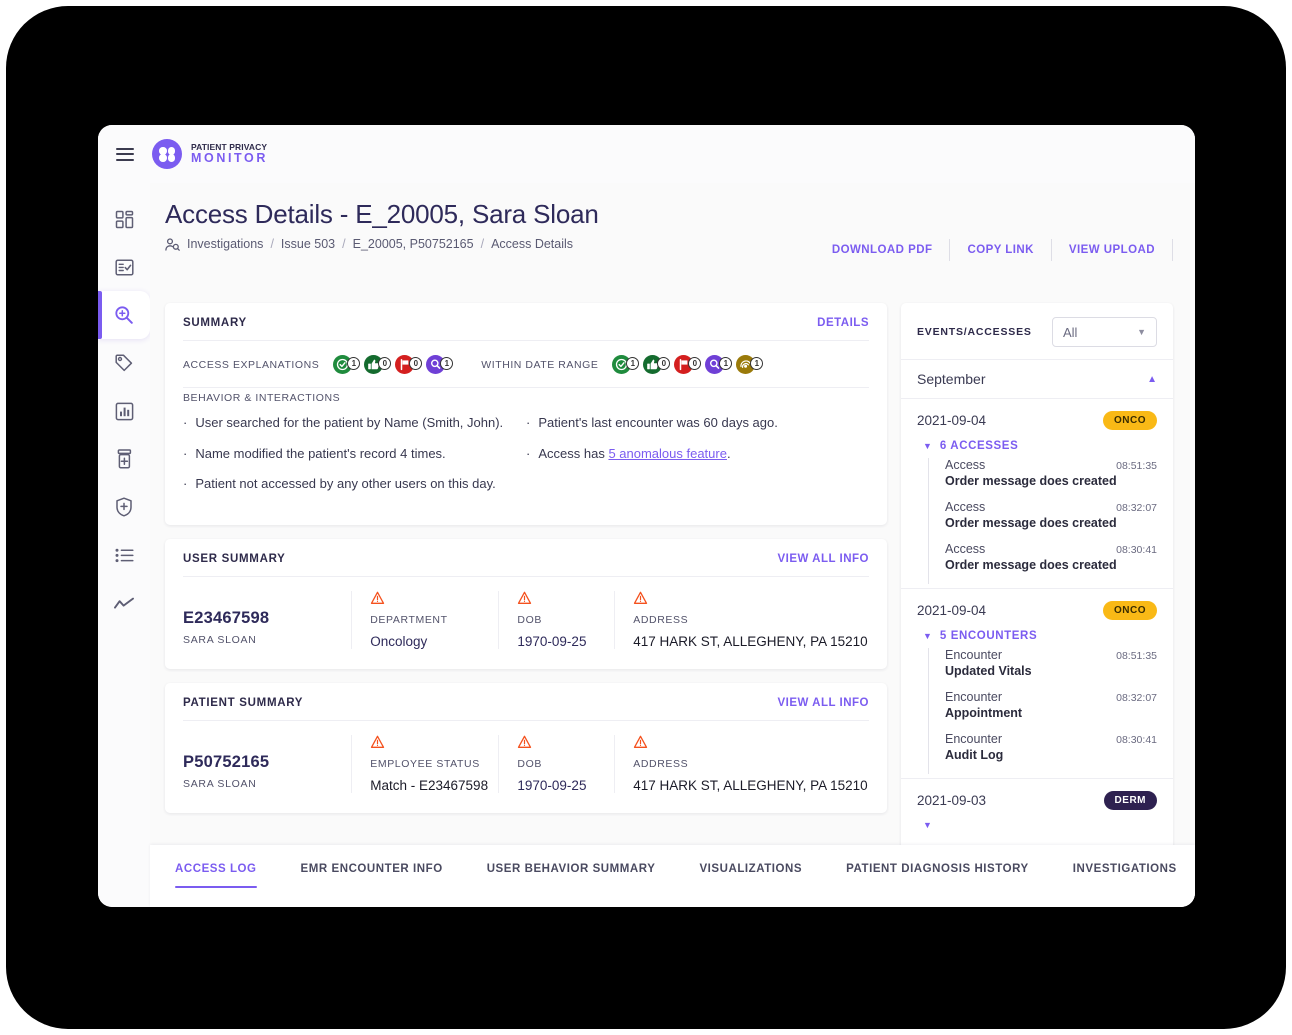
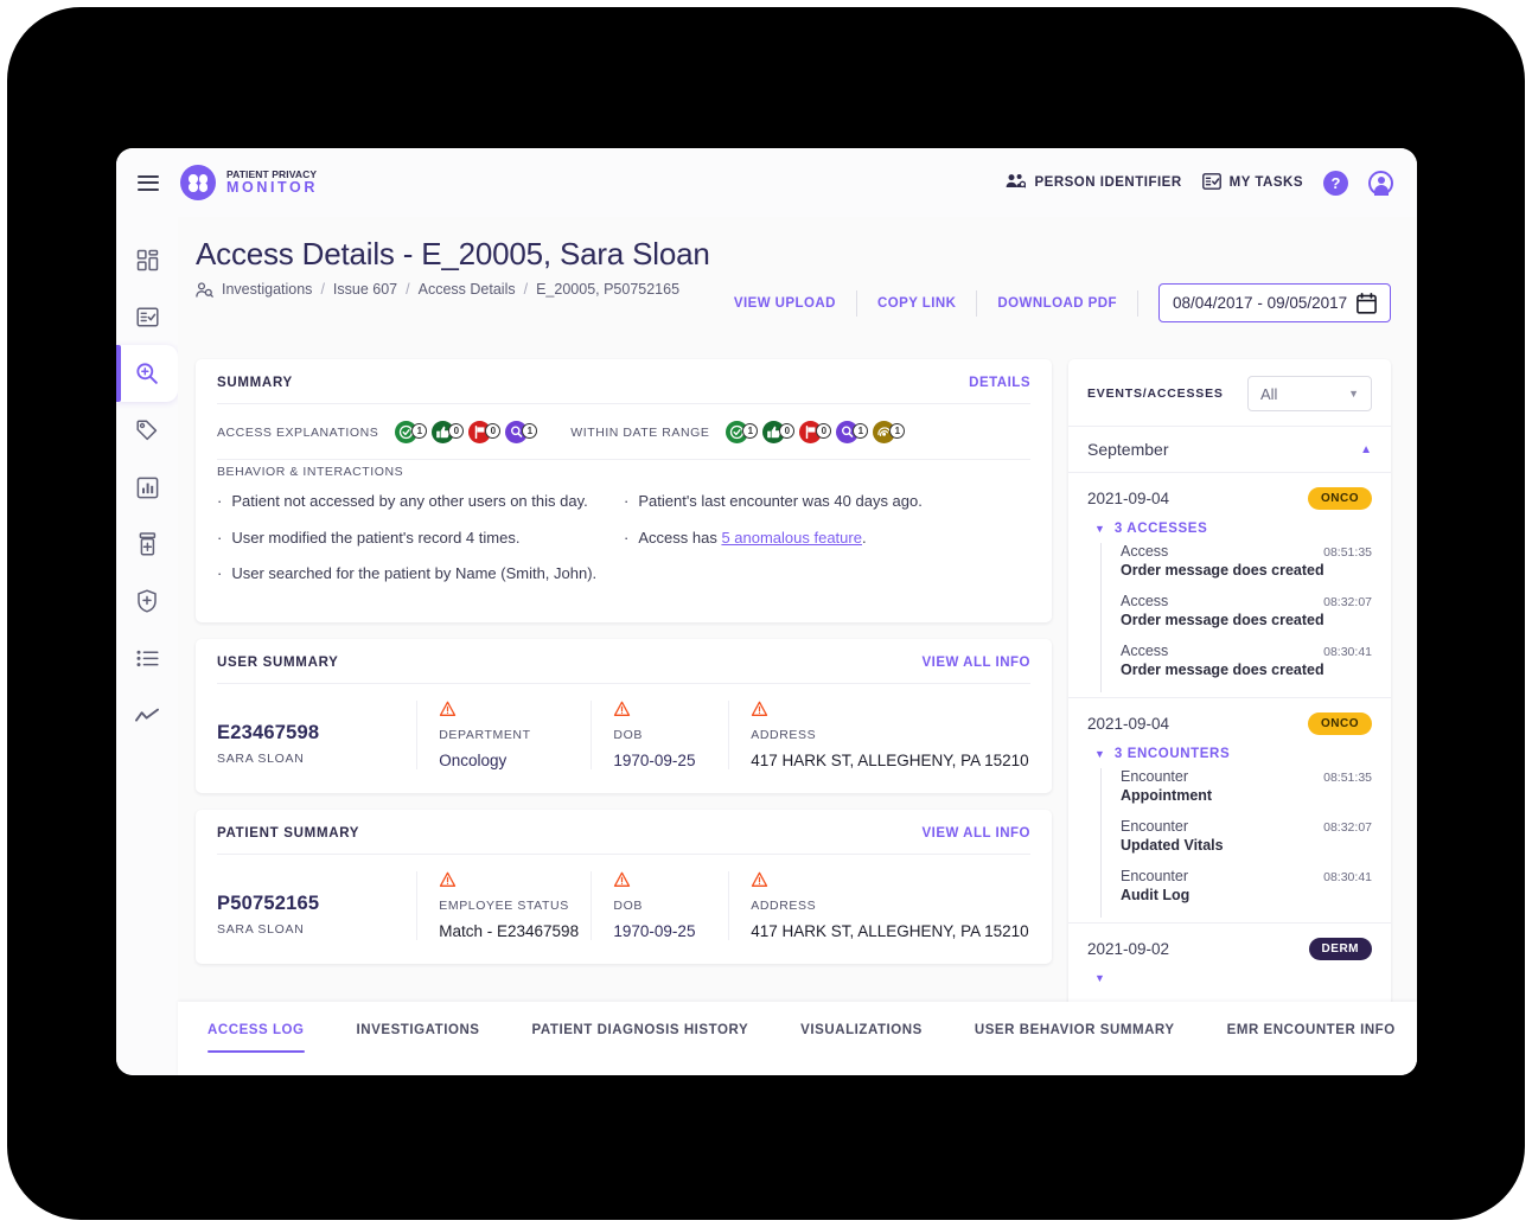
  PATIENT PRIVACY
  MONITOR
+ PERSON IDENTIFIER
+ MY TASKS
+ ?
  Access Details - E_20005, Sara Sloan
  Investigations
  /
- Issue 503
+ Issue 607
  /
- E_20005, P50752165
+ Access Details
  /
- Access Details
+ E_20005, P50752165
- DOWNLOAD PDF
+ VIEW UPLOAD
  COPY LINK
- VIEW UPLOAD
+ DOWNLOAD PDF
+ 08/04/2017 - 09/05/2017
  SUMMARY
  DETAILS
  ACCESS EXPLANATIONS
  1
  0
  0
  1
  WITHIN DATE RANGE
  1
  0
  0
  1
  1
  BEHAVIOR & INTERACTIONS
  ·
- User searched for the patient by Name (Smith, John).
+ Patient not accessed by any other users on this day.
  ·
- Name modified the patient's record 4 times.
+ User modified the patient's record 4 times.
  ·
- Patient not accessed by any other users on this day.
+ User searched for the patient by Name (Smith, John).
  ·
- Patient's last encounter was 60 days ago.
+ Patient's last encounter was 40 days ago.
  ·
  Access has 5 anomalous feature.
  USER SUMMARY
  VIEW ALL INFO
  E23467598
  SARA SLOAN
  DEPARTMENT
  Oncology
  DOB
  1970-09-25
  ADDRESS
  417 HARK ST, ALLEGHENY, PA 15210
  PATIENT SUMMARY
  VIEW ALL INFO
  P50752165
  SARA SLOAN
  EMPLOYEE STATUS
  Match - E23467598
  DOB
  1970-09-25
  ADDRESS
  417 HARK ST, ALLEGHENY, PA 15210
  EVENTS/ACCESSES
  All
  ▼
  September
  ▲
  2021-09-04
  ONCO
  ▼
- 6 ACCESSES
+ 3 ACCESSES
  Access
  08:51:35
  Order message does created
  Access
  08:32:07
  Order message does created
  Access
  08:30:41
  Order message does created
  2021-09-04
  ONCO
  ▼
- 5 ENCOUNTERS
+ 3 ENCOUNTERS
  Encounter
  08:51:35
- Updated Vitals
+ Appointment
  Encounter
  08:32:07
- Appointment
+ Updated Vitals
  Encounter
  08:30:41
  Audit Log
- 2021-09-03
+ 2021-09-02
  DERM
  ▼
  ACCESS LOG
- EMR ENCOUNTER INFO
+ INVESTIGATIONS
- USER BEHAVIOR SUMMARY
+ PATIENT DIAGNOSIS HISTORY
  VISUALIZATIONS
- PATIENT DIAGNOSIS HISTORY
+ USER BEHAVIOR SUMMARY
- INVESTIGATIONS
+ EMR ENCOUNTER INFO
